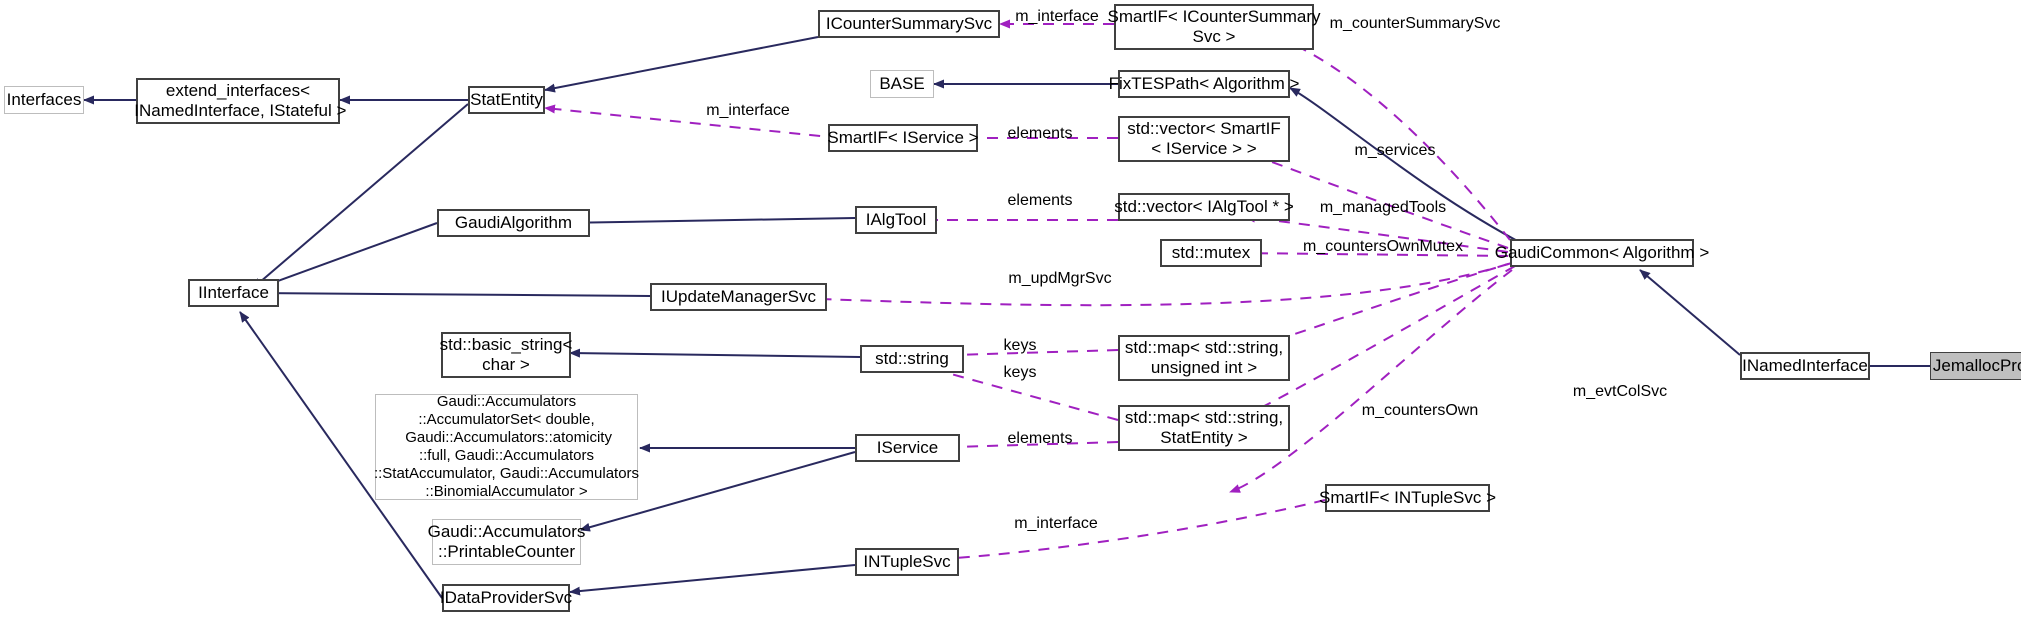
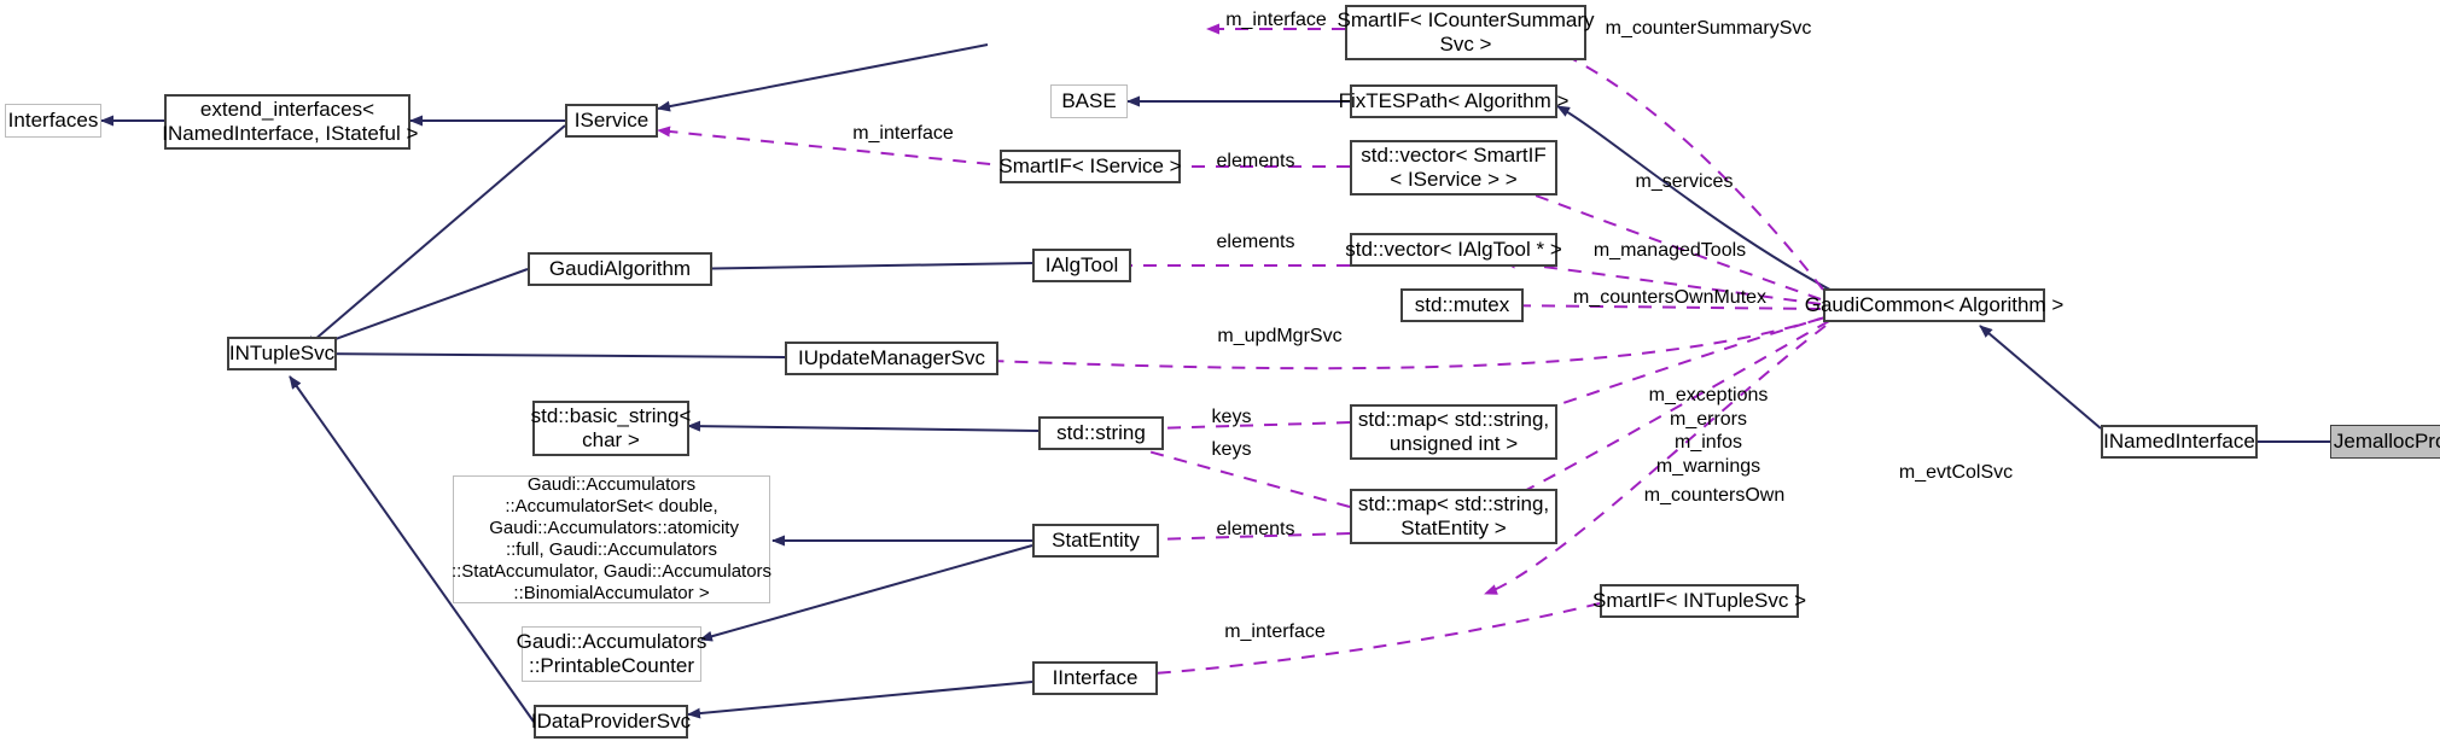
  Interfaces
  extend_interfaces<
  INamedInterface, IStateful >
- StatEntity
+ IService
- ICounterSummarySvc
  SmartIF< ICounterSummary
  Svc >
  BASE
  FixTESPath< Algorithm >
  SmartIF< IService >
  std::vector< SmartIF
  < IService > >
  GaudiAlgorithm
  IAlgTool
  std::vector< IAlgTool * >
  std::mutex
- IInterface
+ INTupleSvc
  IUpdateManagerSvc
  GaudiCommon< Algorithm >
  std::basic_string<
  char >
  std::string
  std::map< std::string,
  unsigned int >
  std::map< std::string,
  StatEntity >
  Gaudi::Accumulators
  ::AccumulatorSet< double,
  Gaudi::Accumulators::atomicity
  ::full, Gaudi::Accumulators
  ::StatAccumulator, Gaudi::Accumulators
  ::BinomialAccumulator >
- IService
+ StatEntity
  Gaudi::Accumulators
  ::PrintableCounter
  SmartIF< INTupleSvc >
- INTupleSvc
+ IInterface
  IDataProviderSvc
  INamedInterface
  m_interface
  m_counterSummarySvc
  m_interface
  elements
  m_services
  elements
  m_managedTools
  m_countersOwnMutex
  m_updMgrSvc
  keys
  keys
+ m_exceptions
+ m_errors
+ m_infos
+ m_warnings
  m_countersOwn
  elements
  m_evtColSvc
  m_interface
